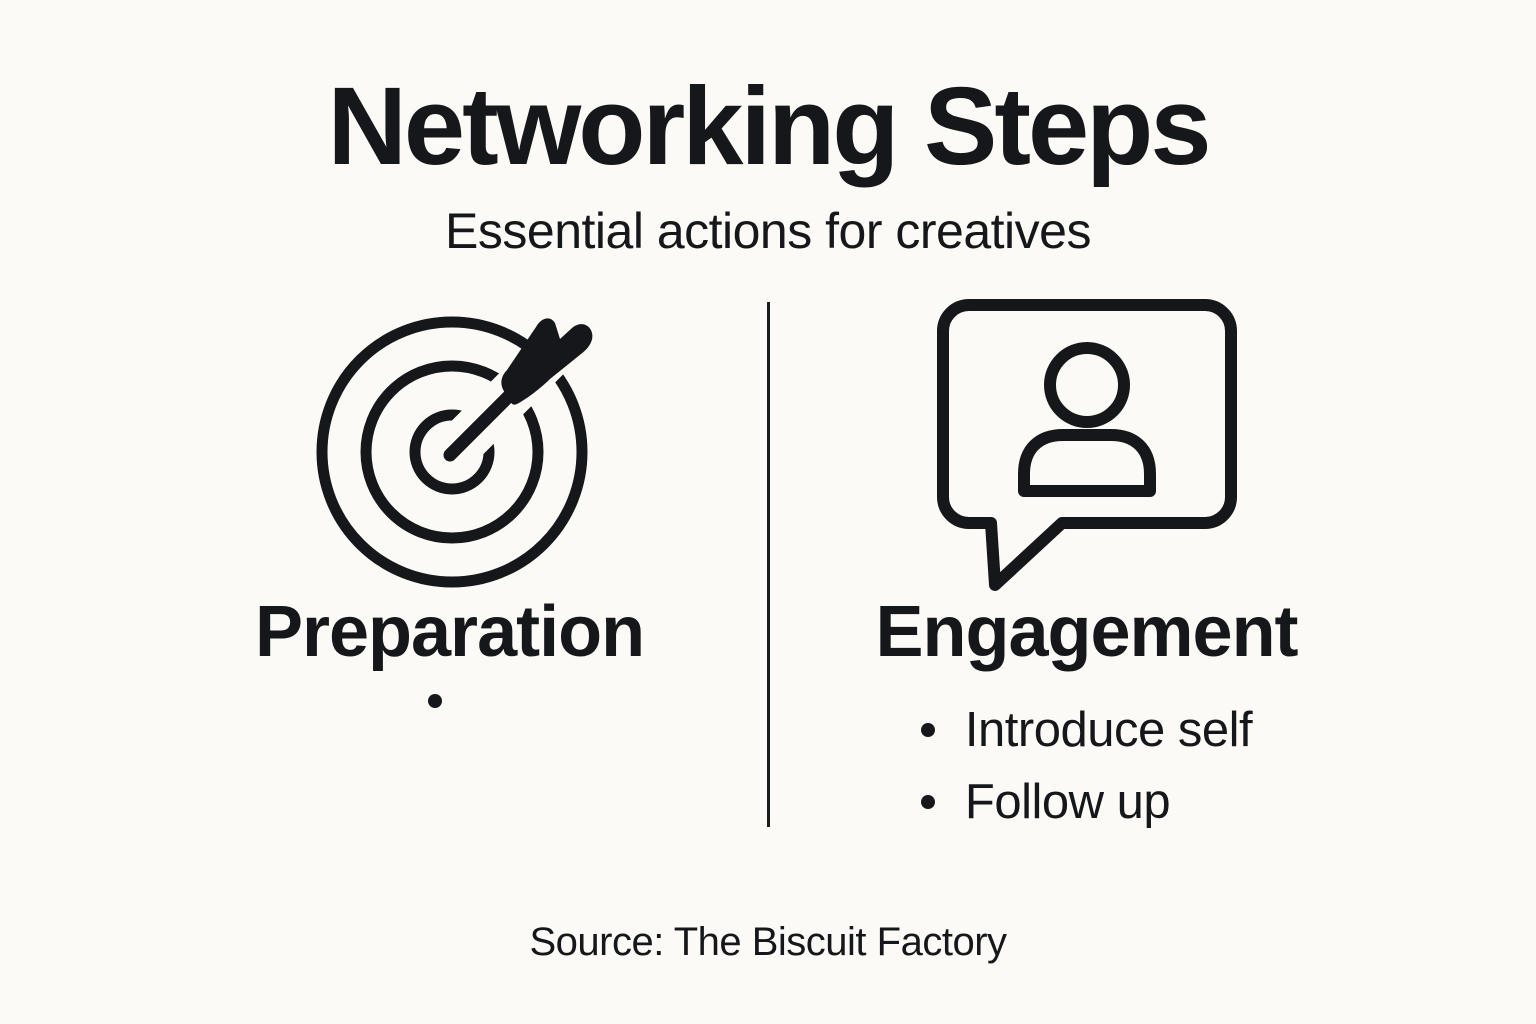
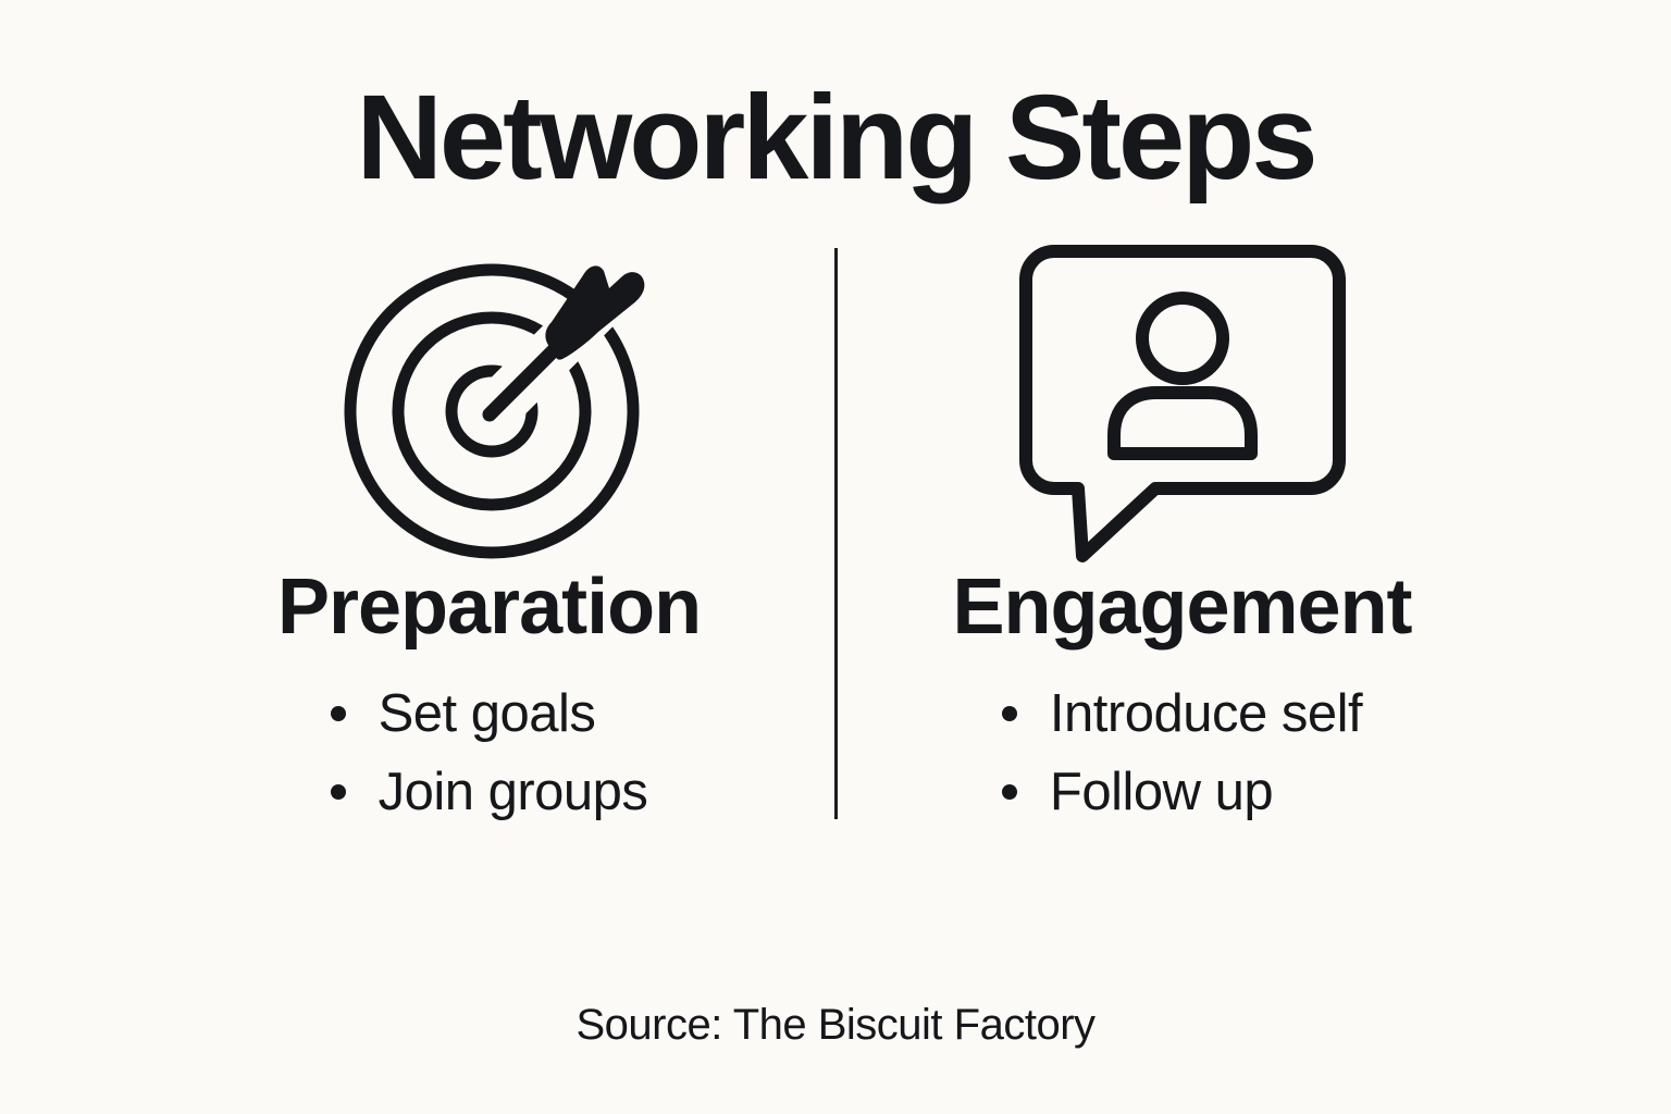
  Networking Steps
- Essential actions for creatives
  Preparation
+ Set goals
+ Join groups
  Engagement
  Introduce self
  Follow up
  Source: The Biscuit Factory
